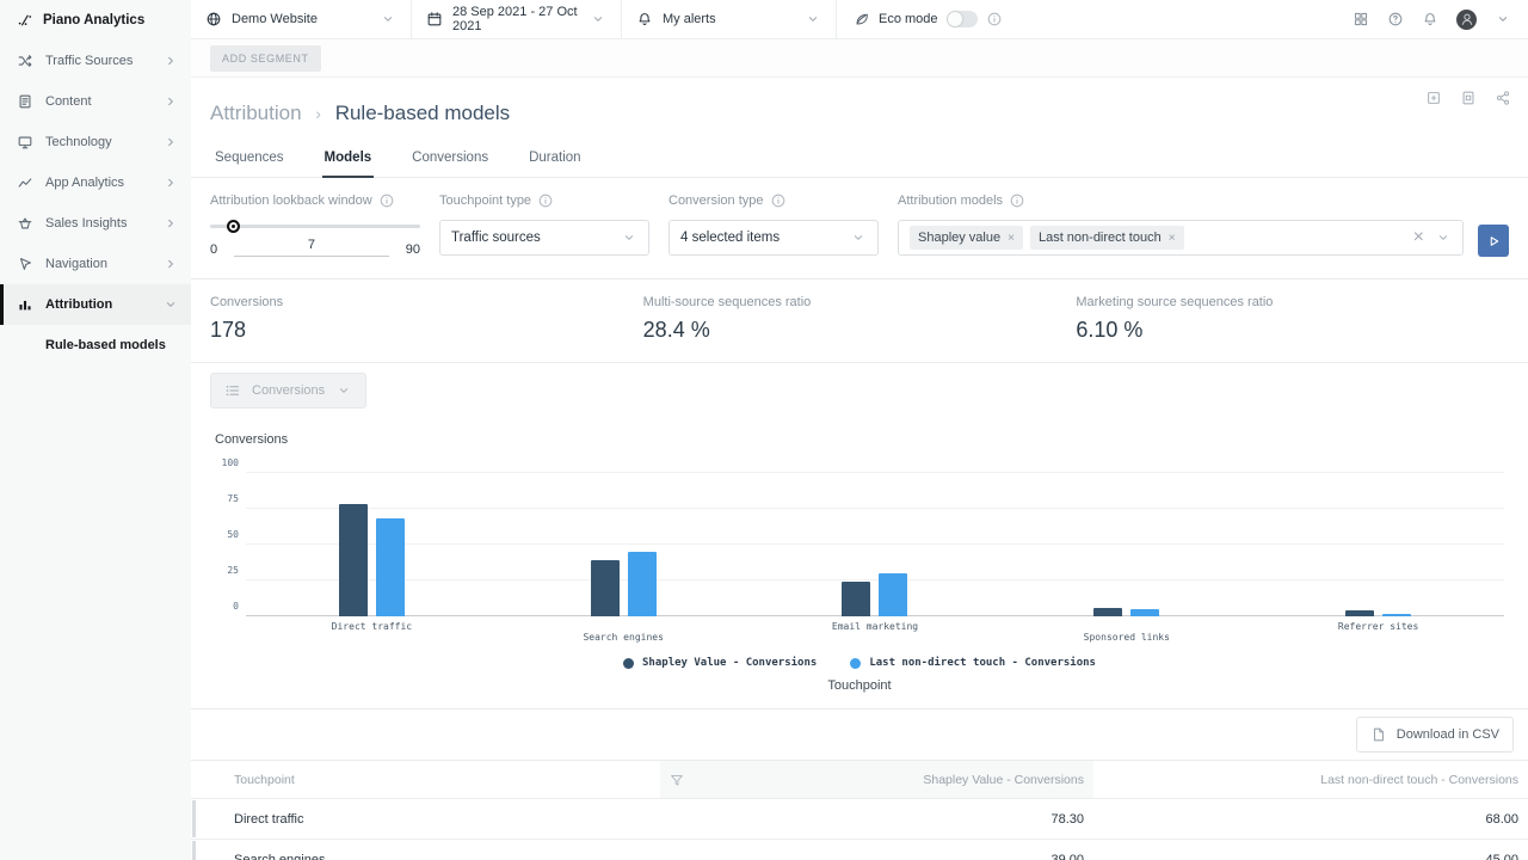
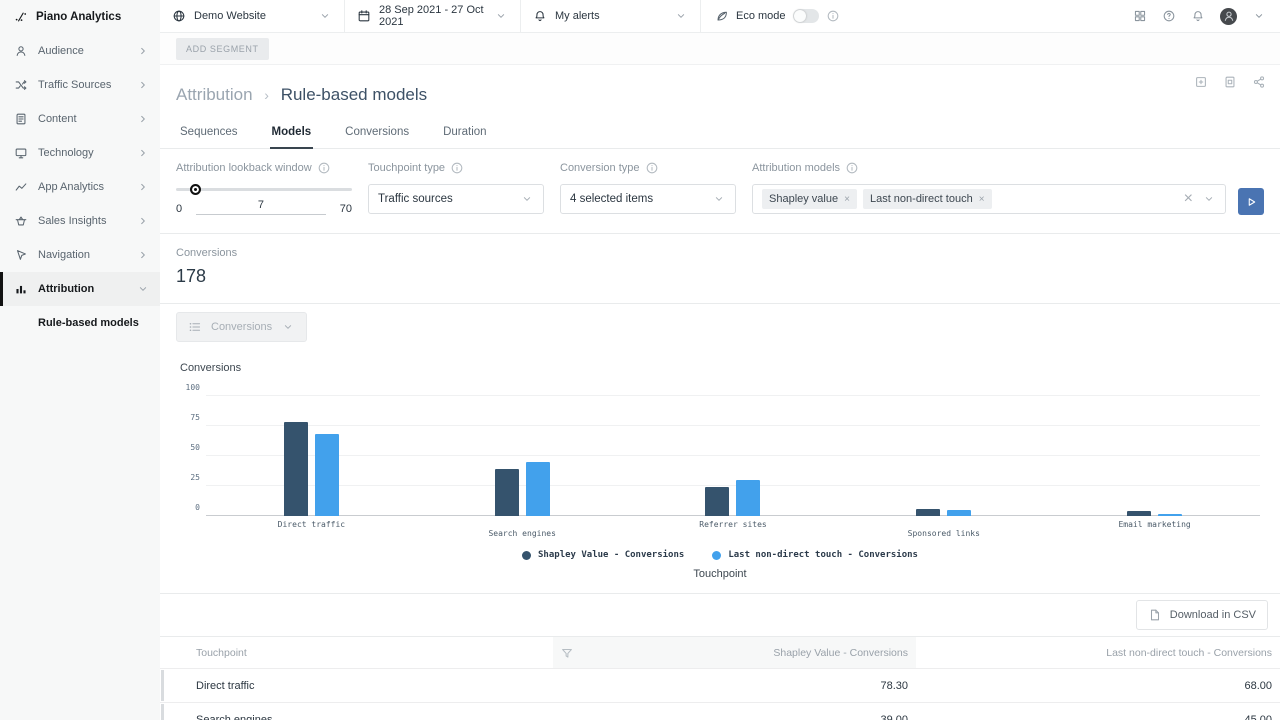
  Piano Analytics
+ Audience
  Traffic Sources
  Content
  Technology
  App Analytics
  Sales Insights
  Navigation
  Attribution
  Rule-based models
  Demo Website
  28 Sep 2021 - 27 Oct 2021
  My alerts
  Eco mode
  ADD SEGMENT
  Attribution › Rule-based models
  Sequences
  Models
  Conversions
  Duration
  Attribution lookback window
  0
  7
- 90
+ 70
  Touchpoint type
  Traffic sources
  Conversion type
  4 selected items
  Attribution models
  Shapley value
  ×
  Last non-direct touch
  ×
  ×
  Conversions
  178
- Multi-source sequences ratio
- 28.4 %
- Marketing source sequences ratio
- 6.10 %
  Conversions
  Conversions
  100
  75
  50
  25
  0
  Direct traffic
  Search engines
- Email marketing
+ Referrer sites
  Sponsored links
- Referrer sites
+ Email marketing
  Shapley Value - Conversions
  Last non-direct touch - Conversions
  Touchpoint
  Download in CSV
  Touchpoint
  Shapley Value - Conversions
  Last non-direct touch - Conversions
  Direct traffic
  78.30
  68.00
